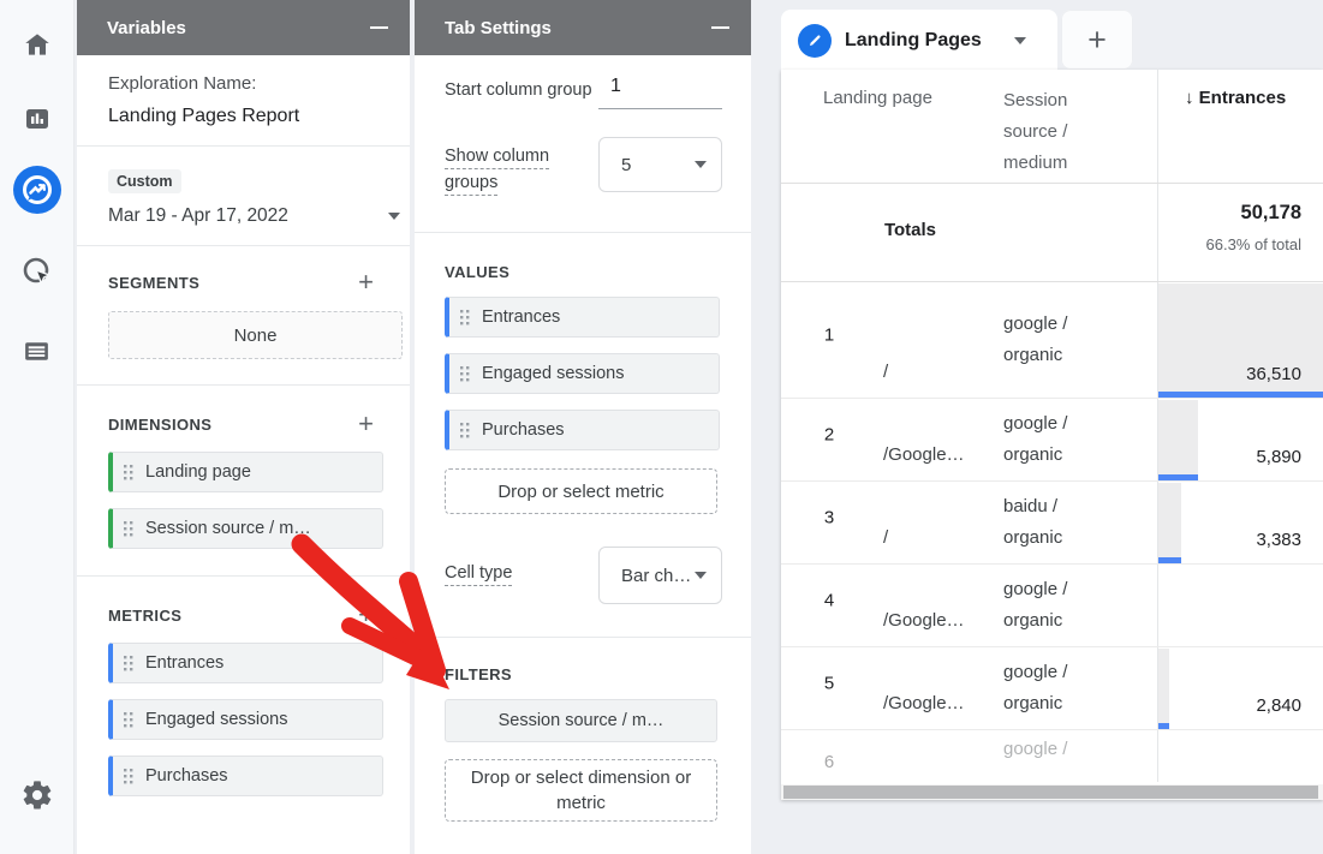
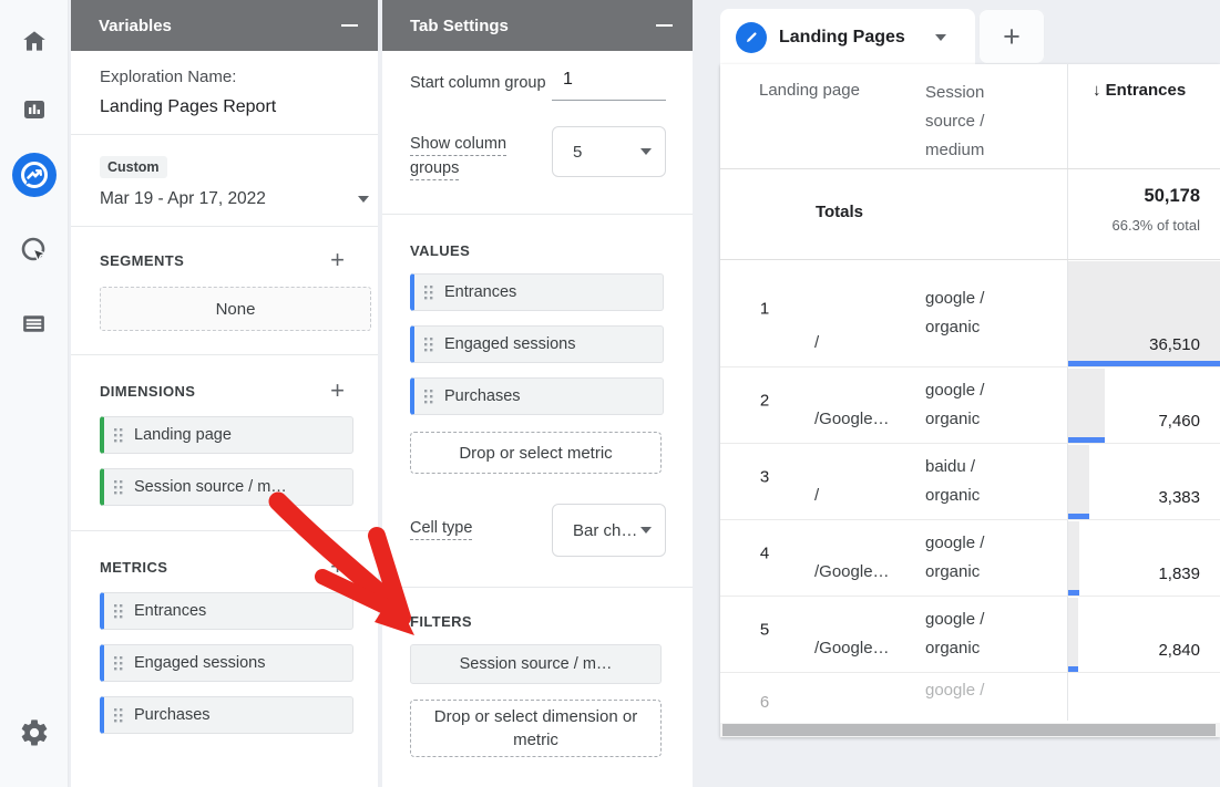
  Variables
  Exploration Name:
  Landing Pages Report
  Custom
  Mar 19 - Apr 17, 2022
  SEGMENTS
  +
  None
  DIMENSIONS
  +
  Landing page
  Session source / m…
  METRICS
  Entrances
  Engaged sessions
  Purchases
  Tab Settings
  Start column group
  1
  Show column
  groups
  5
  VALUES
  Entrances
  Engaged sessions
  Purchases
  Drop or select metric
  Cell type
  Bar ch…
  FILTERS
  Session source / m…
  Drop or select dimension or metric
  Landing Pages
  +
  Landing page
  Session
  source /
  medium
  ↓ Entrances
  Totals
  50,178
  66.3% of total
  1
  /
  google /
  organic
  36,510
  2
  /Google…
  google /
  organic
- 5,890
+ 7,460
  3
  /
  baidu /
  organic
  3,383
  4
  /Google…
  google /
  organic
+ 1,839
  5
  /Google…
  google /
  organic
  2,840
  6
  google /
